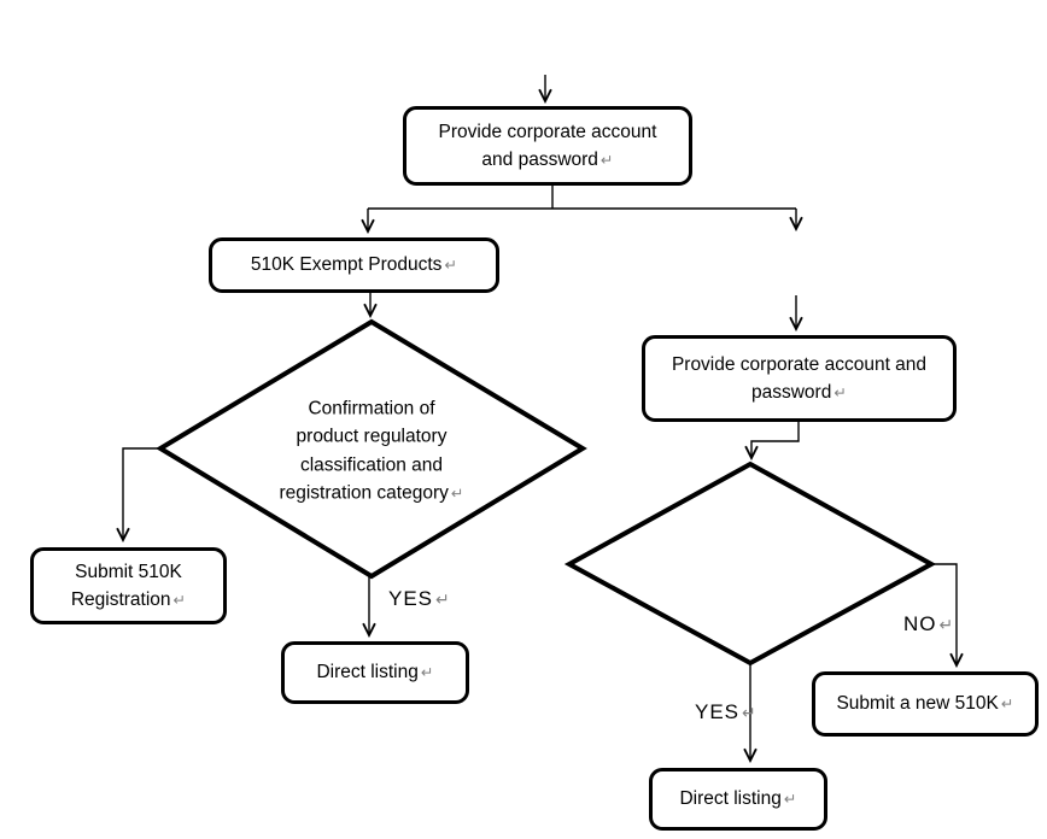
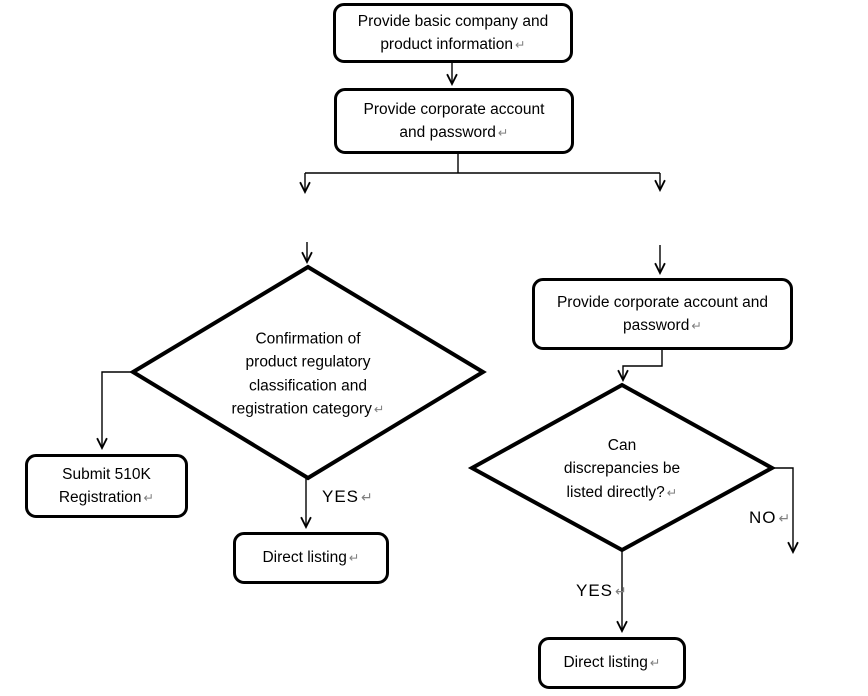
+ Provide basic company and
+ product information ↵
  Provide corporate account
  and password ↵
- 510K Exempt Products ↵
  Provide corporate account and
  password ↵
  Confirmation of
  product regulatory
  classification and
  registration category ↵
  Submit 510K
  Registration ↵
  YES ↵
  Direct listing ↵
+ Can
+ discrepancies be
+ listed directly? ↵
  NO ↵
- Submit a new 510K ↵
  YES ↵
  Direct listing ↵
